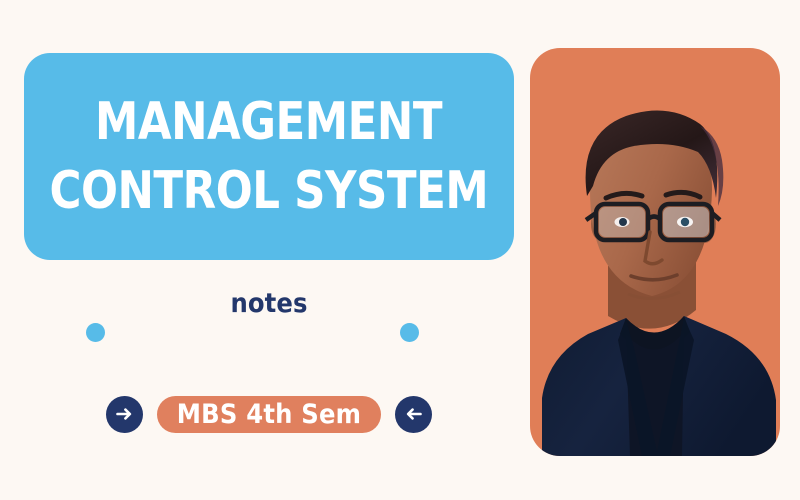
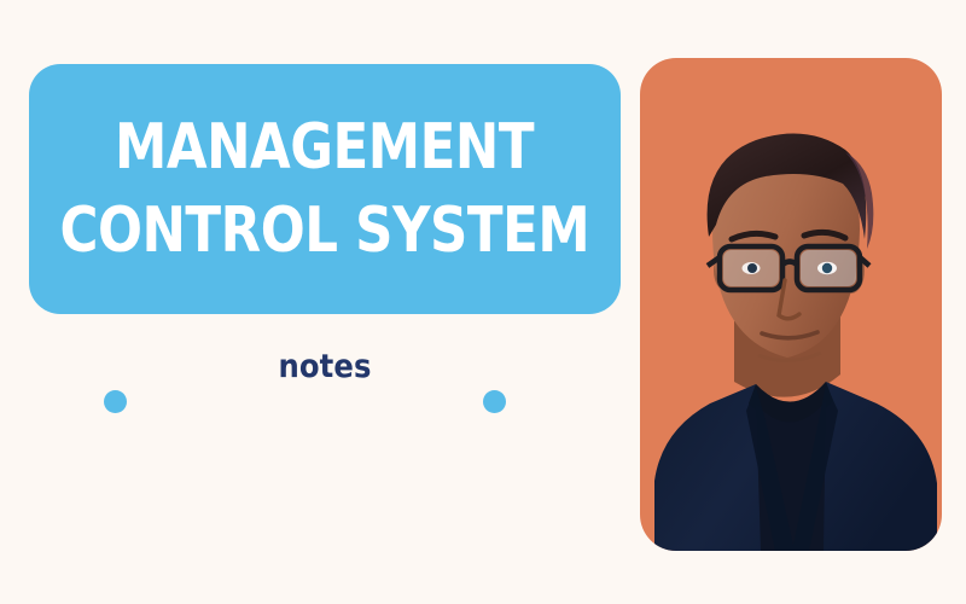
  MANAGEMENT
  CONTROL SYSTEM
  notes
- MBS 4th Sem
